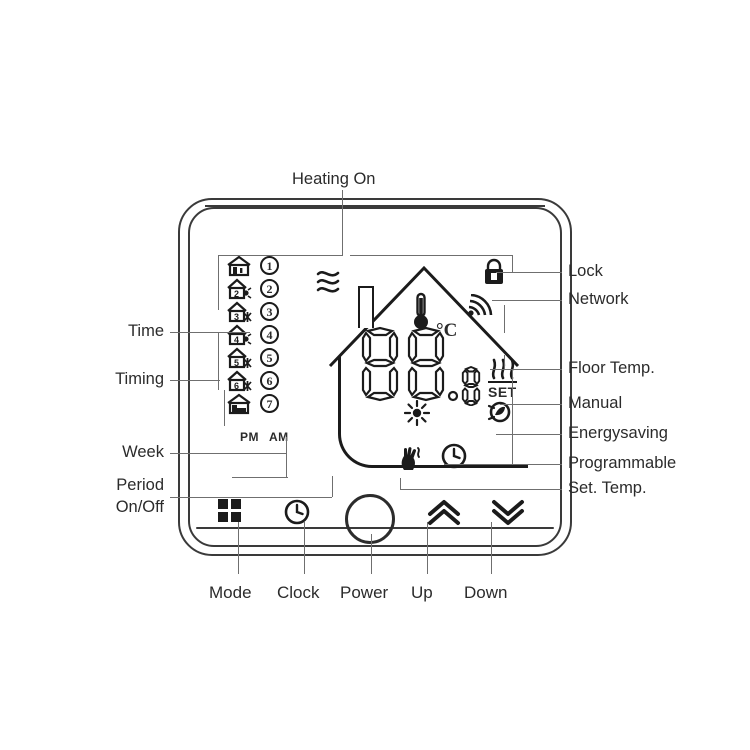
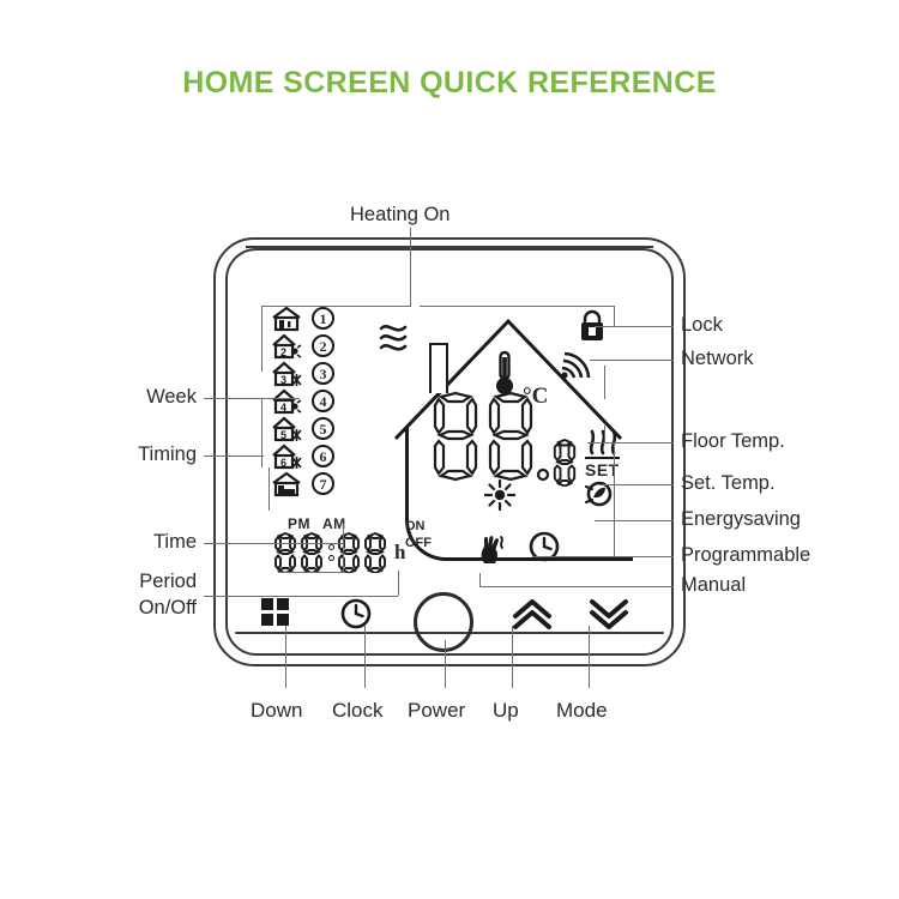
+ HOME SCREEN QUICK REFERENCE
  1
  2
  2
  3
  3
  4
  4
  5
  5
  6
  6
  7
  °C
  PM
  AM
+ h
+ ON
+ OFF
  Heating On
- Time
+ Week
  Timing
- Week
+ Time
  Period
  On/Off
  Lock
  Network
  Floor Temp.
- Manual
+ Set. Temp.
  Energysaving
  Programmable
- Set. Temp.
+ Manual
- Mode
+ Down
  Clock
  Power
  Up
- Down
+ Mode
